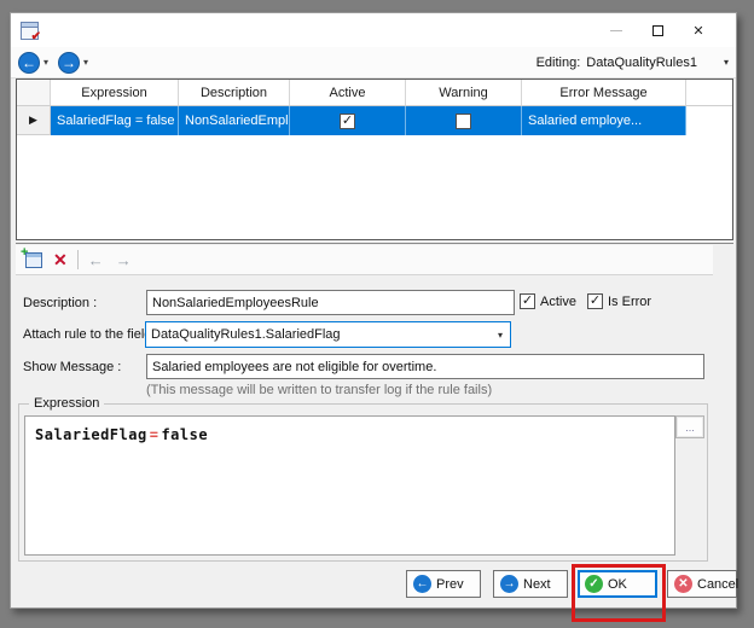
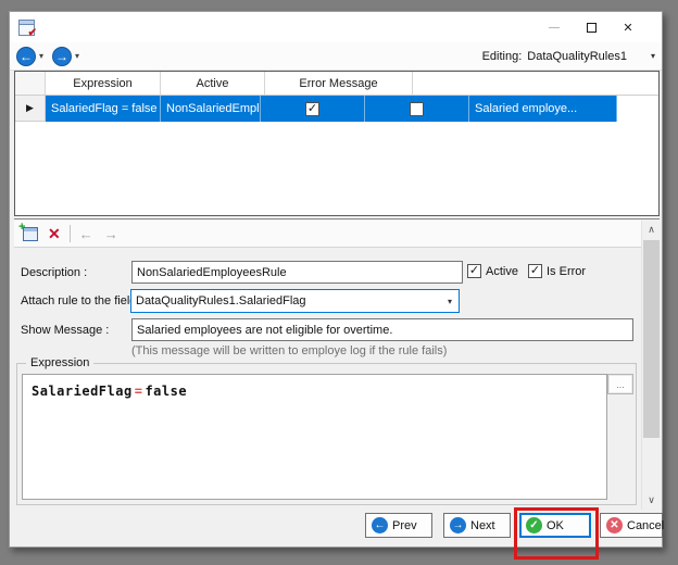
  ✔
  ✕
  ←
  ▾
  →
  ▾
  Editing:
  DataQualityRules1
  ▾
  Expression
- Description
  Active
- Warning
  Error Message
  ▶
  SalariedFlag = false
  NonSalariedEmpl
  ✓
  Salaried employe...
  +
  ✕
  ←
  →
  Description :
  NonSalariedEmployeesRule
  ✓
  Active
  ✓
  Is Error
  Attach rule to the fiel
  DataQualityRules1.SalariedFlag
  ▾
  Show Message :
  Salaried employees are not eligible for overtime.
- (This message will be written to transfer log if the rule fails)
+ (This message will be written to employe log if the rule fails)
  Expression
  SalariedFlag = false
  ...
+ ∧
+ ∨
  ←
  Prev
  →
  Next
  ✓
  OK
  ✕
  Cancel
